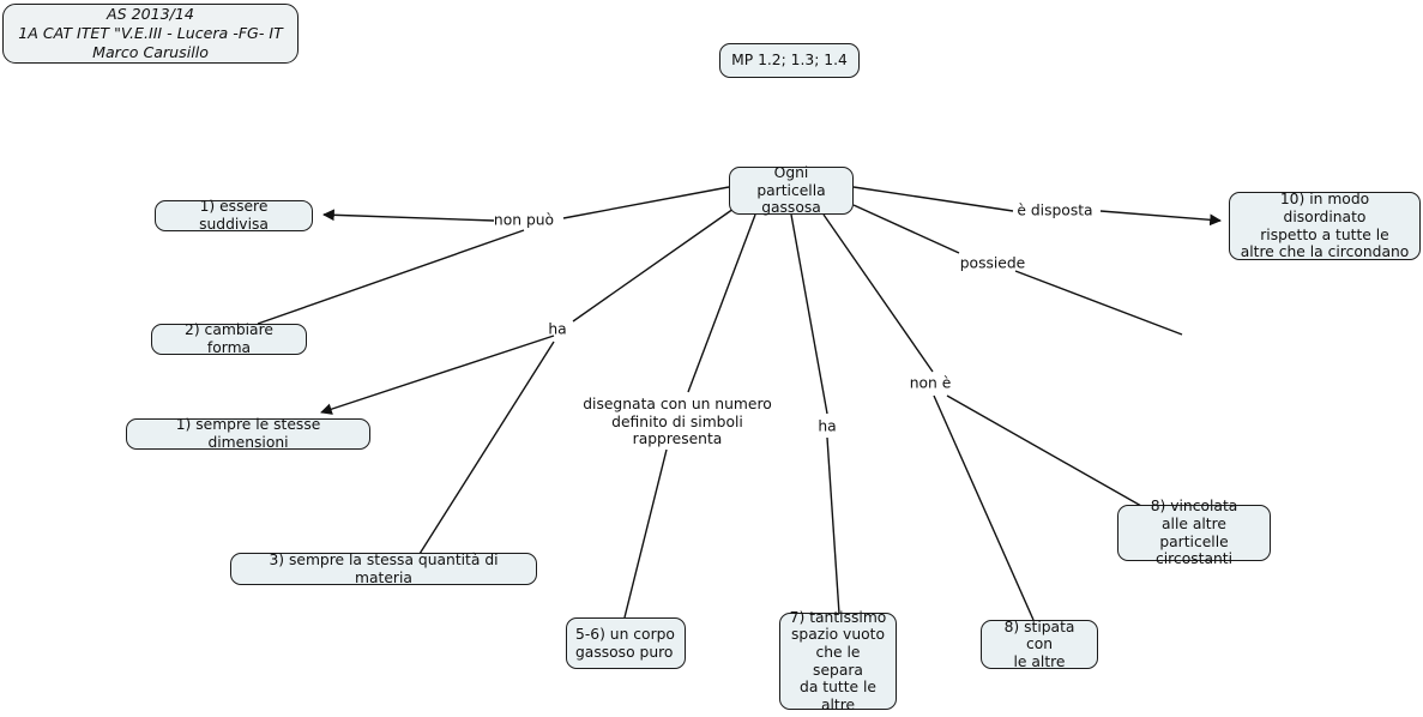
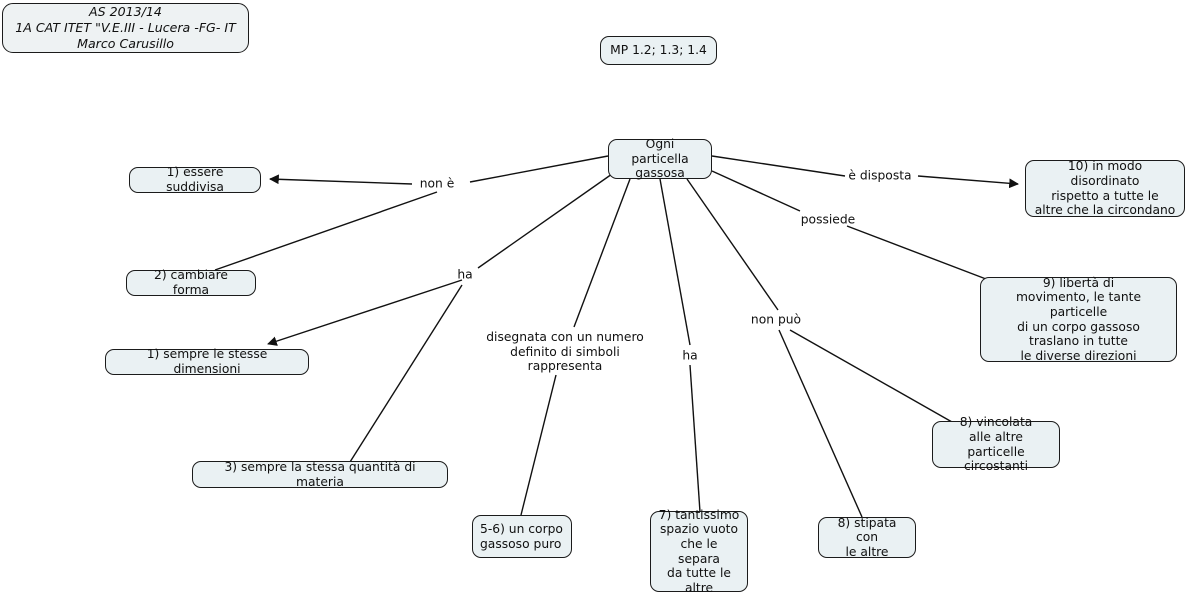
  AS 2013/14
  1A CAT ITET "V.E.III - Lucera -FG- IT
  Marco Carusillo
  MP 1.2; 1.3; 1.4
  Ogni particella
  gassosa
  1) essere suddivisa
  2) cambiare forma
  1) sempre le stesse dimensioni
  3) sempre la stessa quantità di materia
  5-6) un corpo
  gassoso puro
  7) tantissimo
  spazio vuoto
  che le separa
  da tutte le
  altre
  8) stipata con
  le altre
  8) vincolata
  alle altre particelle
  circostanti
+ 9) libertà di
+ movimento, le tante particelle
+ di un corpo gassoso
+ traslano in tutte
+ le diverse direzioni
  10) in modo disordinato
  rispetto a tutte le
  altre che la circondano
- non può
+ non è
  ha
  disegnata con un numero
  definito di simboli
  rappresenta
  ha
- non è
+ non può
  possiede
  è disposta
